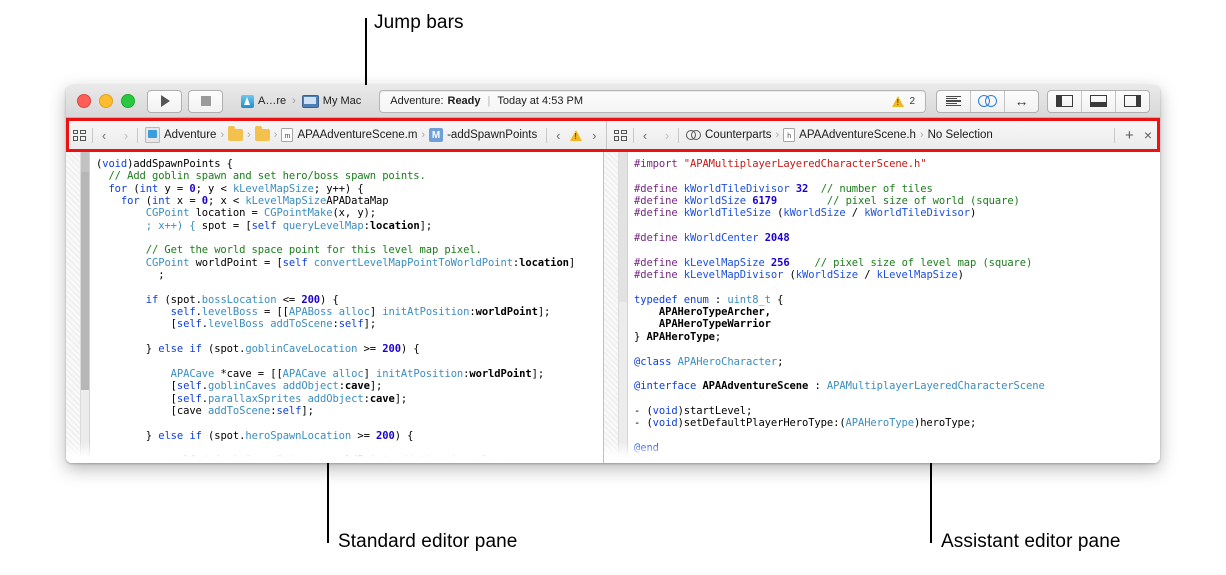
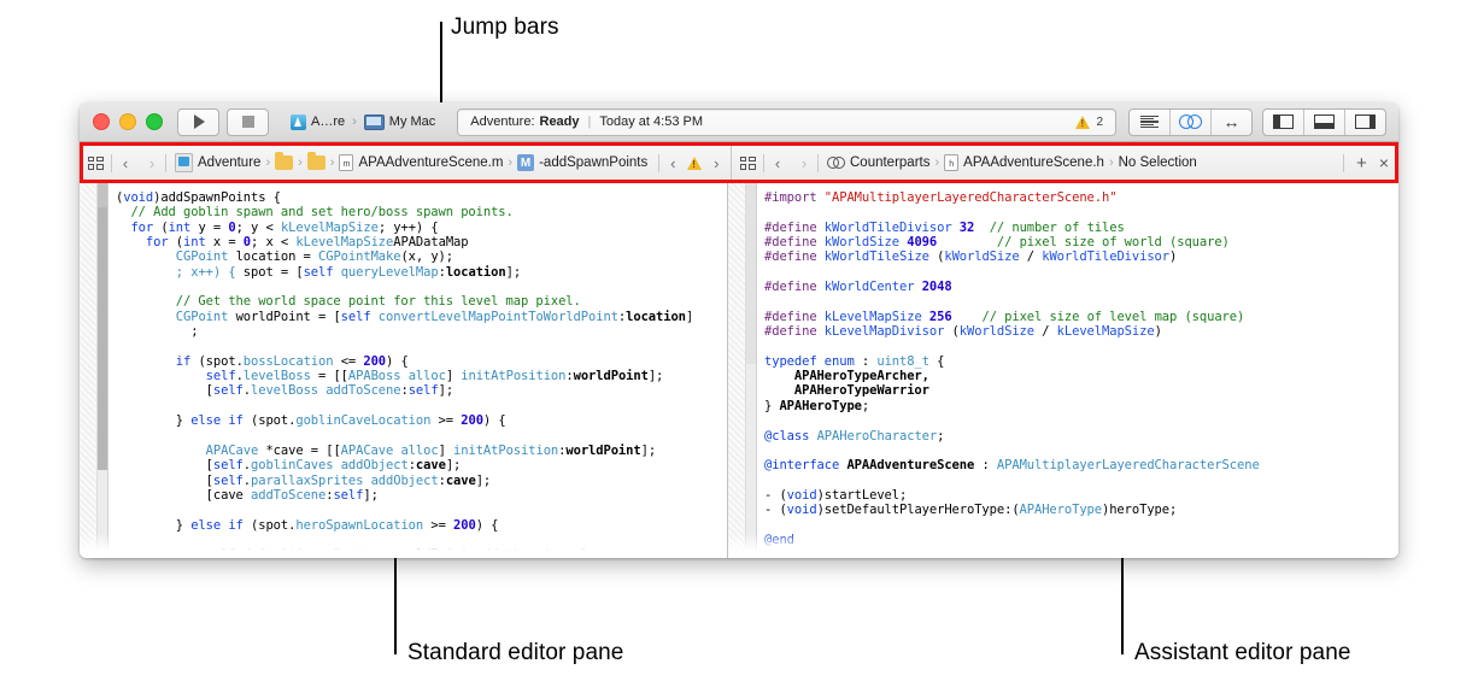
  Jump bars
  Standard editor pane
  Assistant editor pane
  A…re
  ›
  My Mac
  Adventure:
  Ready
  |
  Today at 4:53 PM
  2
  ↔
  ‹
  ›
  Adventure
  ›
  ›
  ›
  APAAdventureScene.m
  ›
  M
  -addSpawnPoints
  ‹
  ›
  ‹
  ›
  Counterparts
  ›
  APAAdventureScene.h
  ›
  No Selection
  +
  ×
  (void)addSpawnPoints {
  // Add goblin spawn and set hero/boss spawn points.
  for (int y = 0; y < kLevelMapSize; y++) {
  for (int x = 0; x < kLevelMapSizeAPADataMap
  CGPoint location = CGPointMake(x, y);
  ; x++) { spot = [self queryLevelMap:location];
  // Get the world space point for this level map pixel.
  CGPoint worldPoint = [self convertLevelMapPointToWorldPoint:location]
  ;
  if (spot.bossLocation <= 200) {
  self.levelBoss = [[APABoss alloc] initAtPosition:worldPoint];
  [self.levelBoss addToScene:self];
  } else if (spot.goblinCaveLocation >= 200) {
  APACave *cave = [[APACave alloc] initAtPosition:worldPoint];
  [self.goblinCaves addObject:cave];
  [self.parallaxSprites addObject:cave];
  [cave addToScene:self];
  } else if (spot.heroSpawnLocation >= 200) {
  #import "APAMultiplayerLayeredCharacterScene.h"
  #define kWorldTileDivisor 32 // number of tiles
- #define kWorldSize 6179 // pixel size of world (square)
+ #define kWorldSize 4096 // pixel size of world (square)
  #define kWorldTileSize (kWorldSize / kWorldTileDivisor)
  #define kWorldCenter 2048
  #define kLevelMapSize 256 // pixel size of level map (square)
  #define kLevelMapDivisor (kWorldSize / kLevelMapSize)
  typedef enum : uint8_t {
  APAHeroTypeArcher,
  APAHeroTypeWarrior
  } APAHeroType;
  @class APAHeroCharacter;
  @interface APAAdventureScene : APAMultiplayerLayeredCharacterScene
  - (void)startLevel;
  - (void)setDefaultPlayerHeroType:(APAHeroType)heroType;
